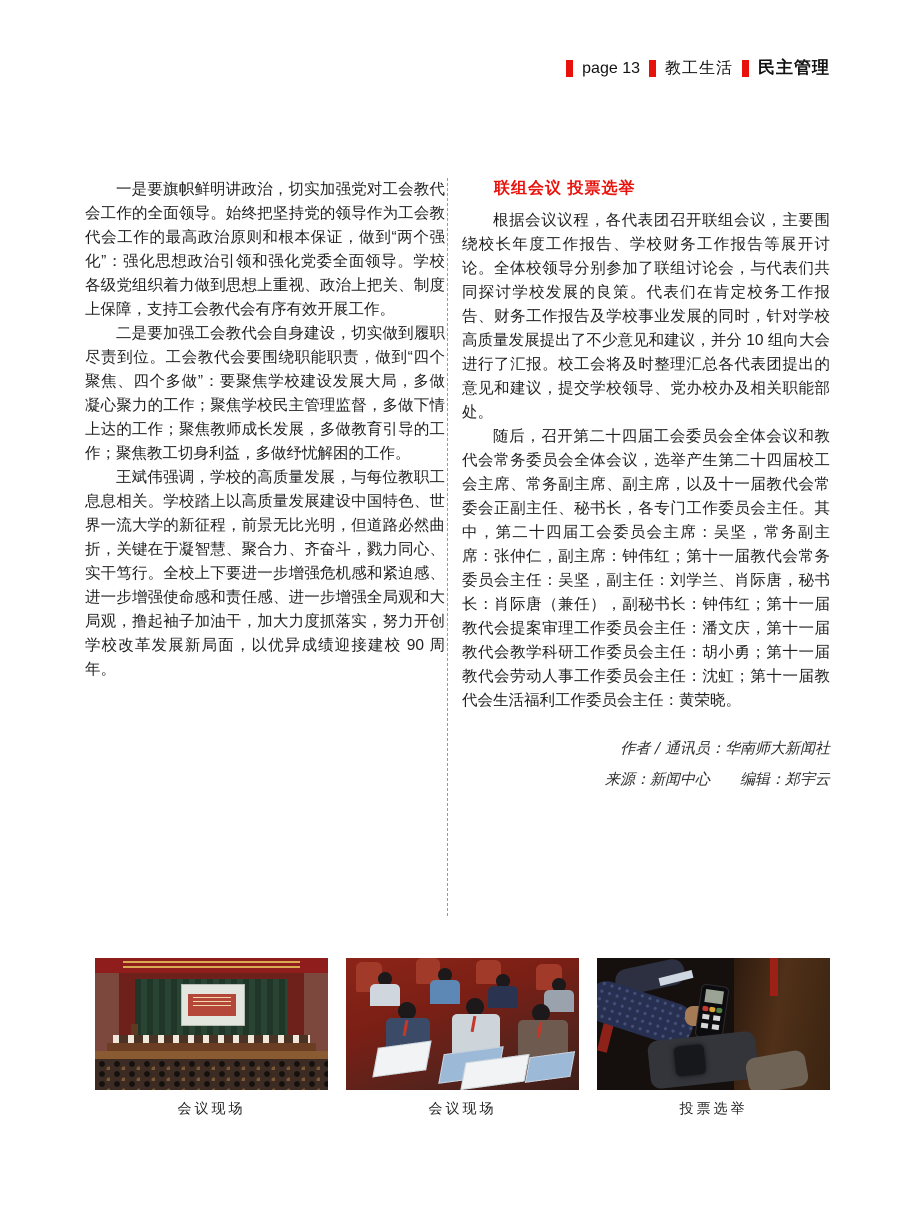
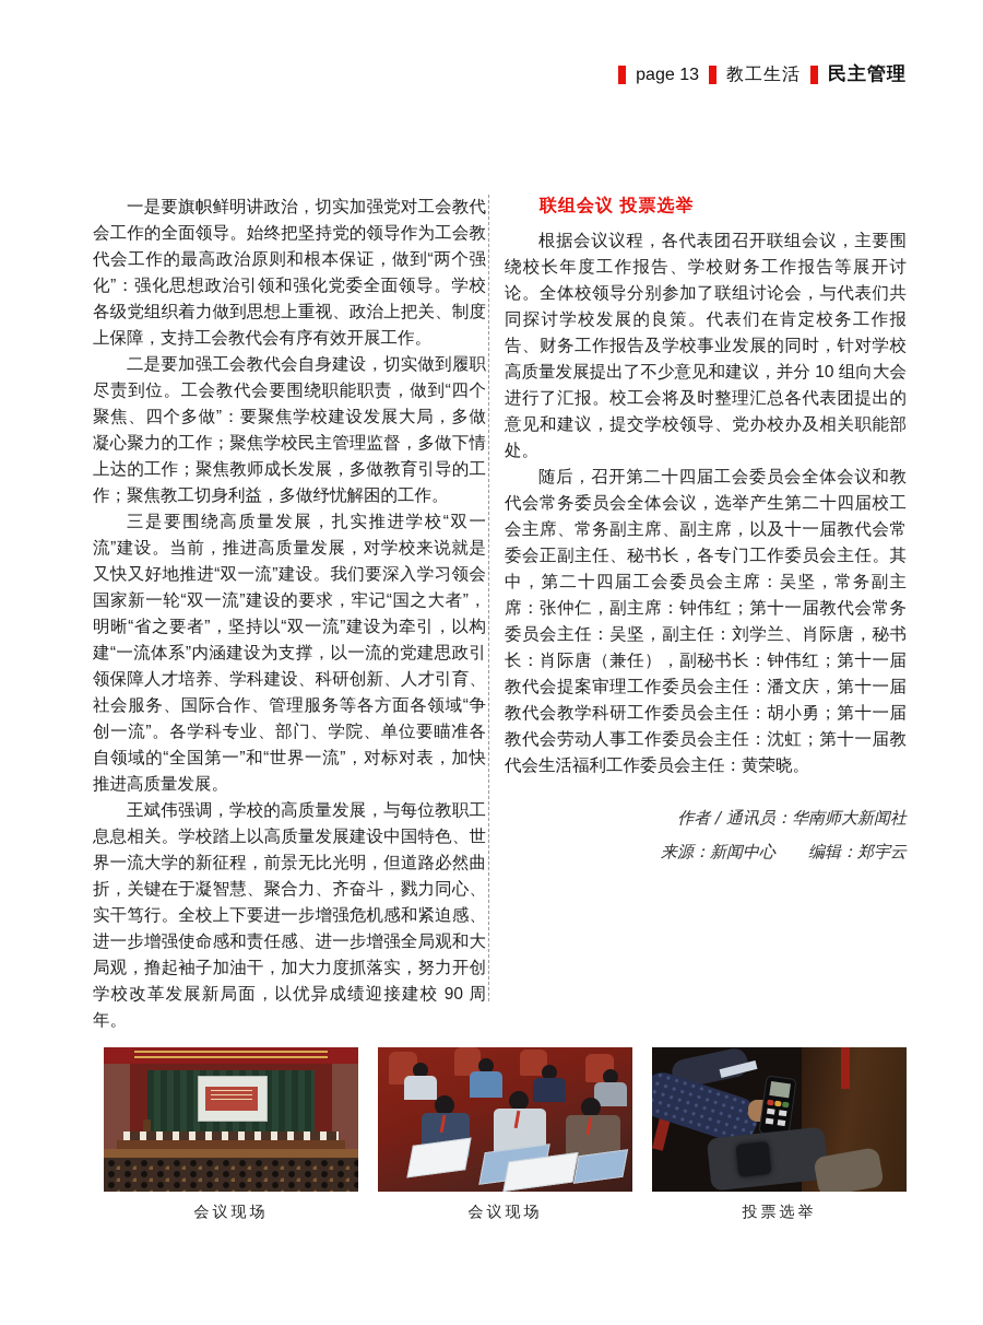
  page 13
  教工生活
  民主管理
  一是要旗帜鲜明讲政治，切实加强党对工会教代会工作的全面领导。始终把坚持党的领导作为工会教代会工作的最高政治原则和根本保证，做到“两个强化”：强化思想政治引领和强化党委全面领导。学校各级党组织着力做到思想上重视、政治上把关、制度上保障，支持工会教代会有序有效开展工作。
  二是要加强工会教代会自身建设，切实做到履职尽责到位。工会教代会要围绕职能职责，做到“四个聚焦、四个多做”：要聚焦学校建设发展大局，多做凝心聚力的工作；聚焦学校民主管理监督，多做下情上达的工作；聚焦教师成长发展，多做教育引导的工作；聚焦教工切身利益，多做纾忧解困的工作。
+ 三是要围绕高质量发展，扎实推进学校“双一流”建设。当前，推进高质量发展，对学校来说就是又快又好地推进“双一流”建设。我们要深入学习领会国家新一轮“双一流”建设的要求，牢记“国之大者”，明晰“省之要者”，坚持以“双一流”建设为牵引，以构建“一流体系”内涵建设为支撑，以一流的党建思政引领保障人才培养、学科建设、科研创新、人才引育、社会服务、国际合作、管理服务等各方面各领域“争创一流”。各学科专业、部门、学院、单位要瞄准各自领域的“全国第一”和“世界一流”，对标对表，加快推进高质量发展。
  王斌伟强调，学校的高质量发展，与每位教职工息息相关。学校踏上以高质量发展建设中国特色、世界一流大学的新征程，前景无比光明，但道路必然曲折，关键在于凝智慧、聚合力、齐奋斗，戮力同心、实干笃行。全校上下要进一步增强危机感和紧迫感、进一步增强使命感和责任感、进一步增强全局观和大局观，撸起袖子加油干，加大力度抓落实，努力开创学校改革发展新局面，以优异成绩迎接建校 90 周年。
  联组会议 投票选举
  根据会议议程，各代表团召开联组会议，主要围绕校长年度工作报告、学校财务工作报告等展开讨论。全体校领导分别参加了联组讨论会，与代表们共同探讨学校发展的良策。代表们在肯定校务工作报告、财务工作报告及学校事业发展的同时，针对学校高质量发展提出了不少意见和建议，并分 10 组向大会进行了汇报。校工会将及时整理汇总各代表团提出的意见和建议，提交学校领导、党办校办及相关职能部处。
  随后，召开第二十四届工会委员会全体会议和教代会常务委员会全体会议，选举产生第二十四届校工会主席、常务副主席、副主席，以及十一届教代会常委会正副主任、秘书长，各专门工作委员会主任。其中，第二十四届工会委员会主席：吴坚，常务副主席：张仲仁，副主席：钟伟红；第十一届教代会常务委员会主任：吴坚，副主任：刘学兰、肖际唐，秘书长：肖际唐（兼任），副秘书长：钟伟红；第十一届教代会提案审理工作委员会主任：潘文庆，第十一届教代会教学科研工作委员会主任：胡小勇；第十一届教代会劳动人事工作委员会主任：沈虹；第十一届教代会生活福利工作委员会主任：黄荣晓。
  作者 / 通讯员：华南师大新闻社
  来源：新闻中心 编辑：郑宇云
  会议现场
  会议现场
  投票选举
